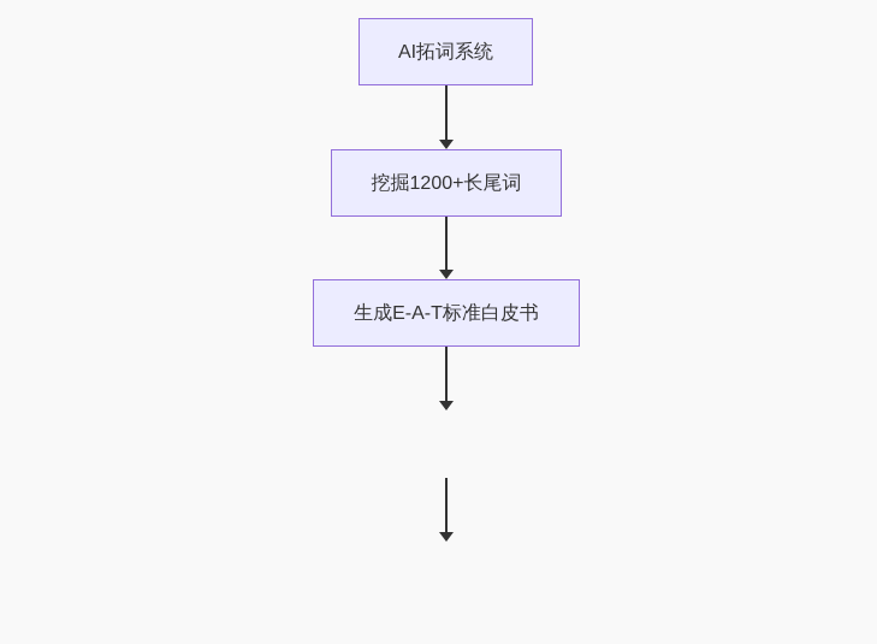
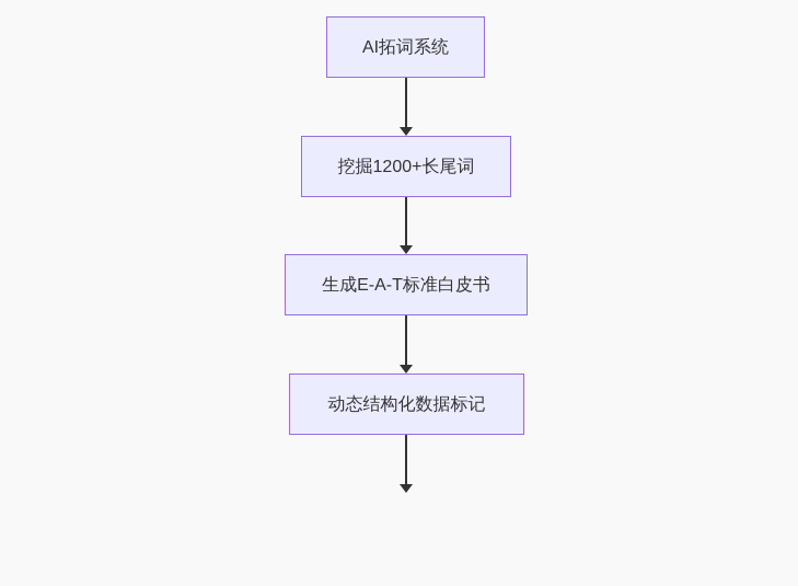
  AI拓词系统
  挖掘1200+长尾词
  生成E-A-T标准白皮书
+ 动态结构化数据标记
